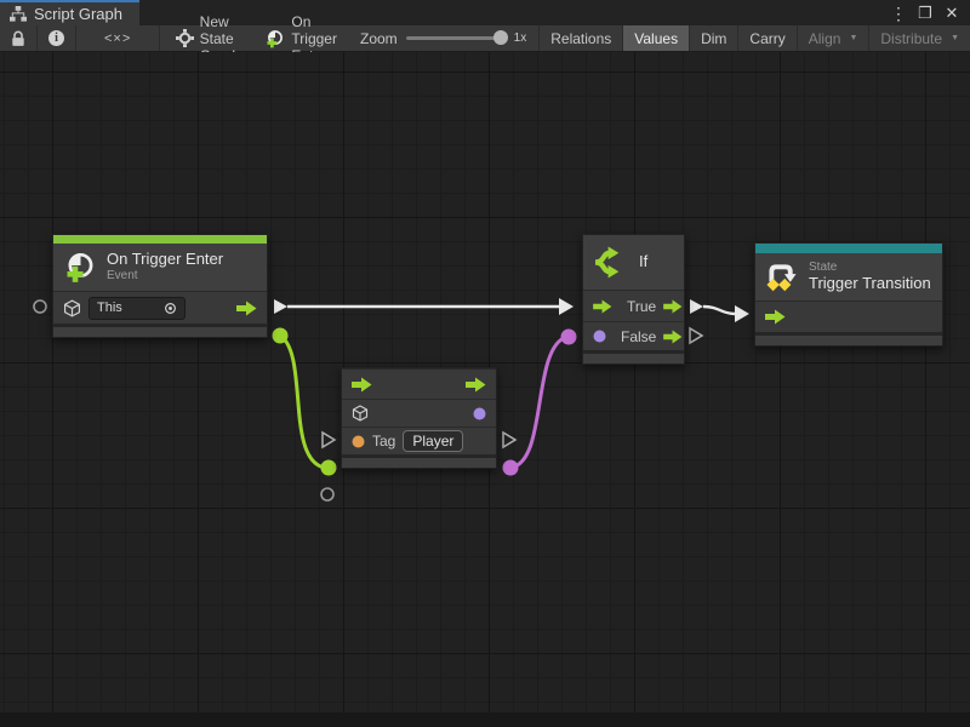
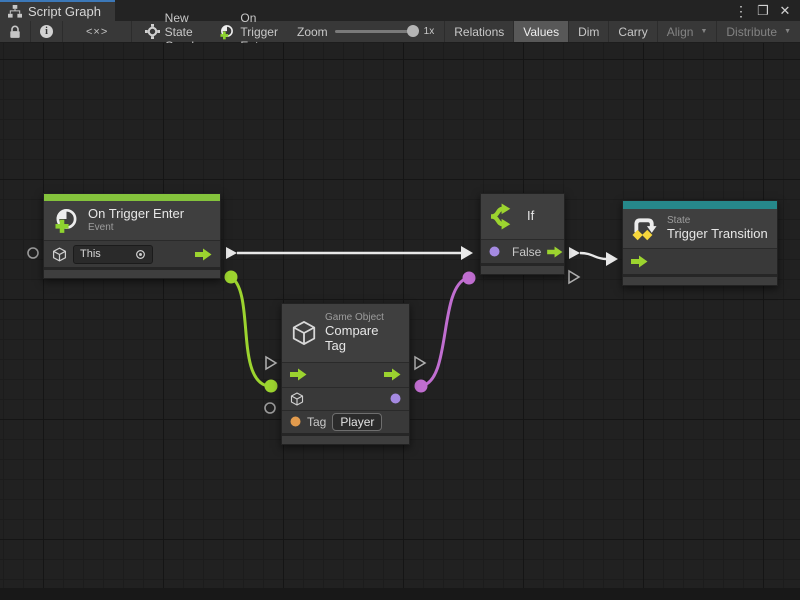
  Script Graph
  ⋮
  ❐
  ✕
  i
  <×>
  Zoom
  1x
  Relations
  Values
  Dim
  Carry
  Align
  Distribute
  On Trigger Enter
  Event
  This
+ Game Object
+ Compare Tag
  Tag
  Player
  If
- True
  False
  State
  Trigger Transition
